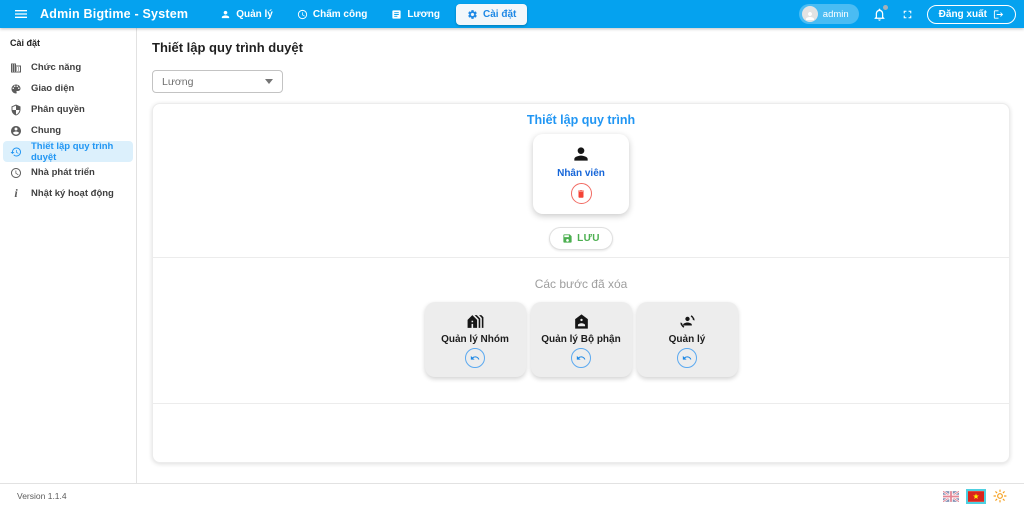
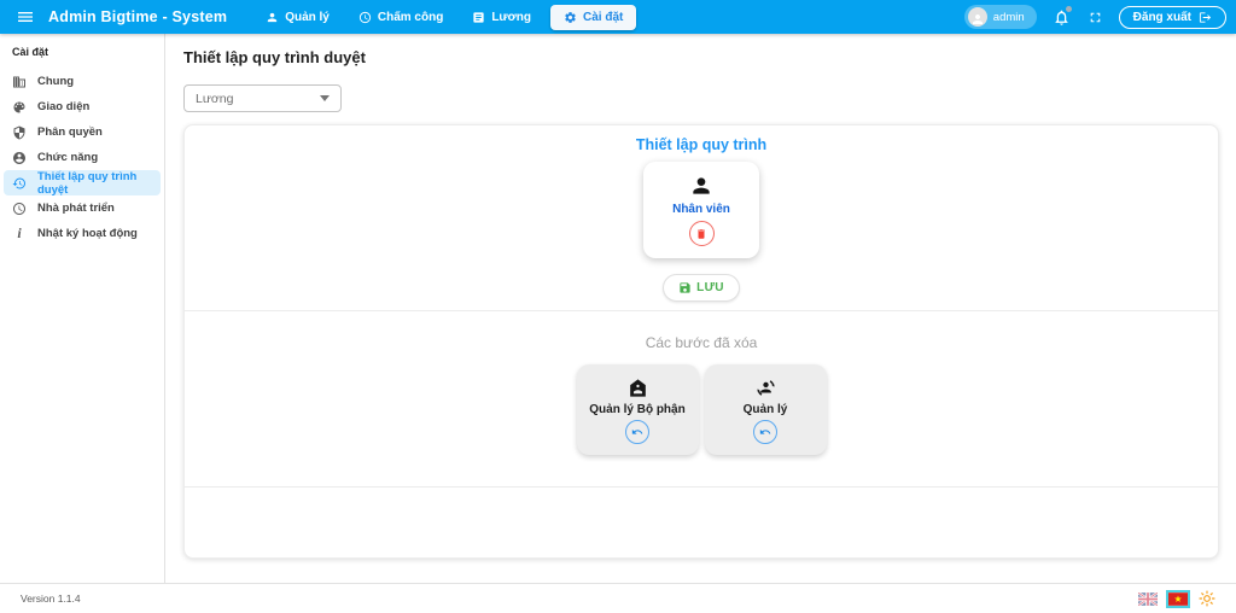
  Admin Bigtime - System
  Quản lý
  Chấm công
  Lương
  Cài đặt
  admin
  Đăng xuất
  Cài đặt
- Chức năng
+ Chung
  Giao diện
  Phân quyền
- Chung
+ Chức năng
  Thiết lập quy trình duyệt
  Nhà phát triển
  i
  Nhật ký hoạt động
  Thiết lập quy trình duyệt
  Lương
  Thiết lập quy trình
  Nhân viên
  LƯU
  Các bước đã xóa
- Quản lý Nhóm
  Quản lý Bộ phận
  Quản lý
  Version 1.1.4
